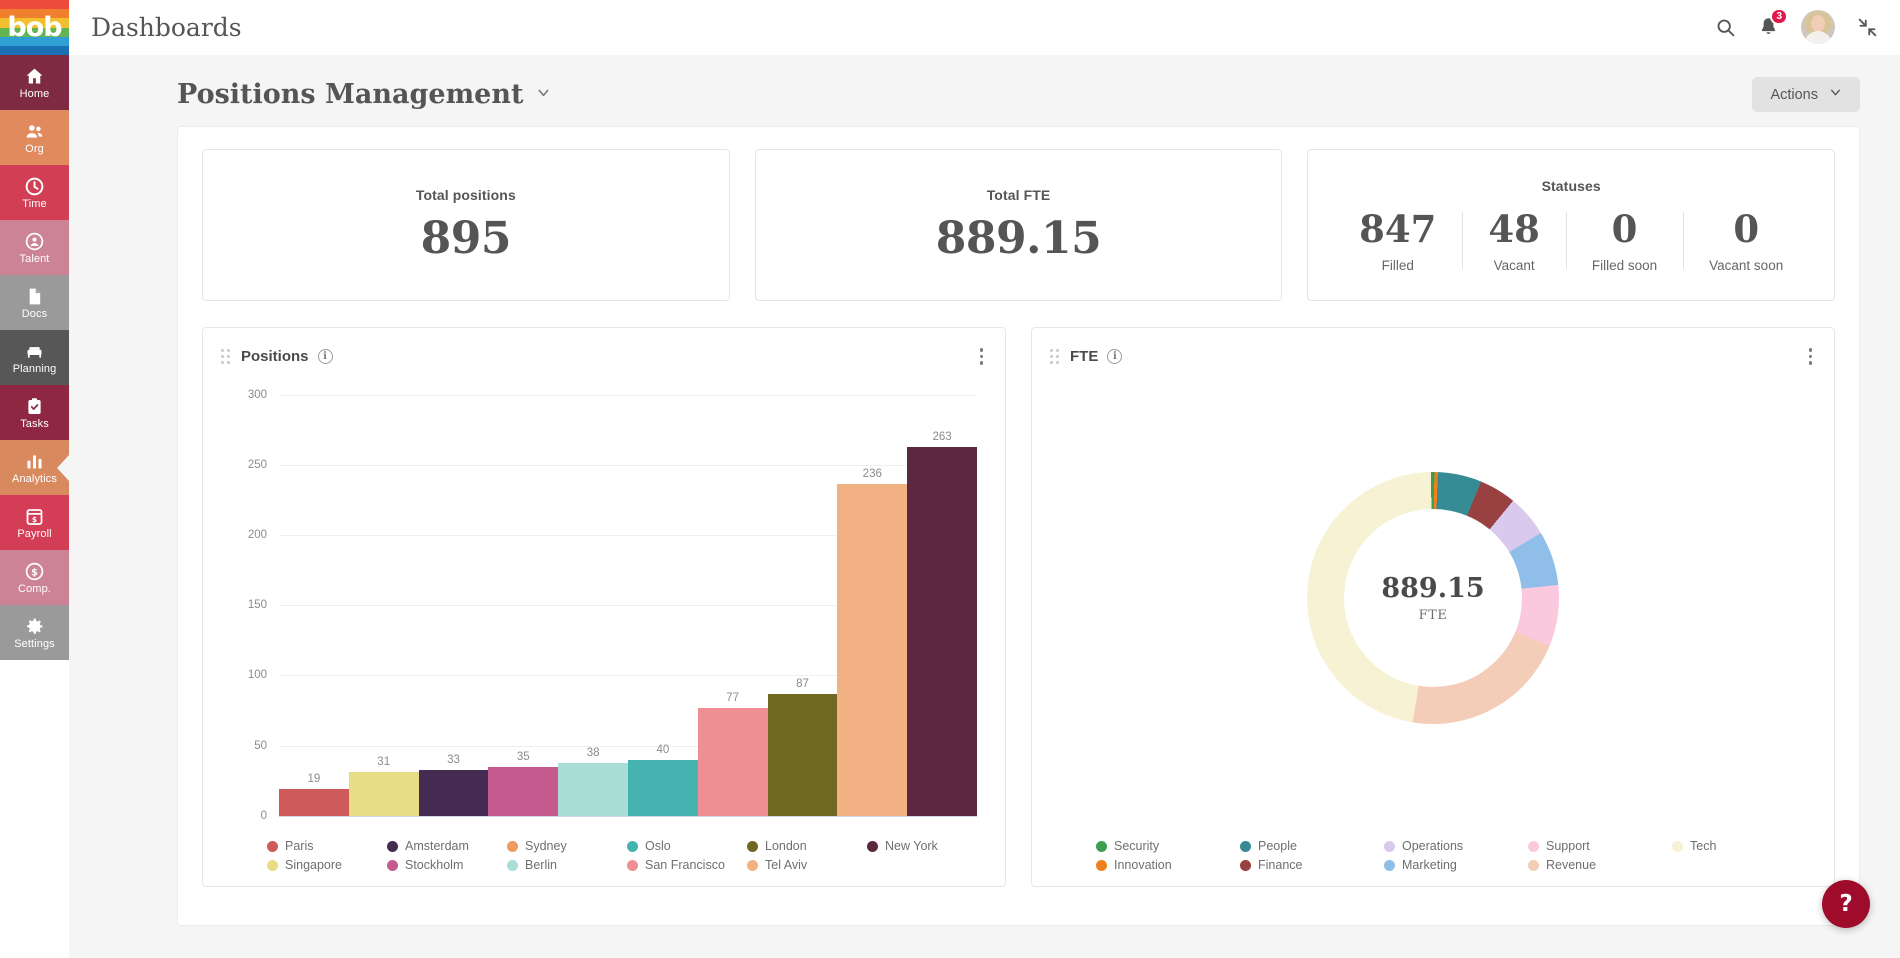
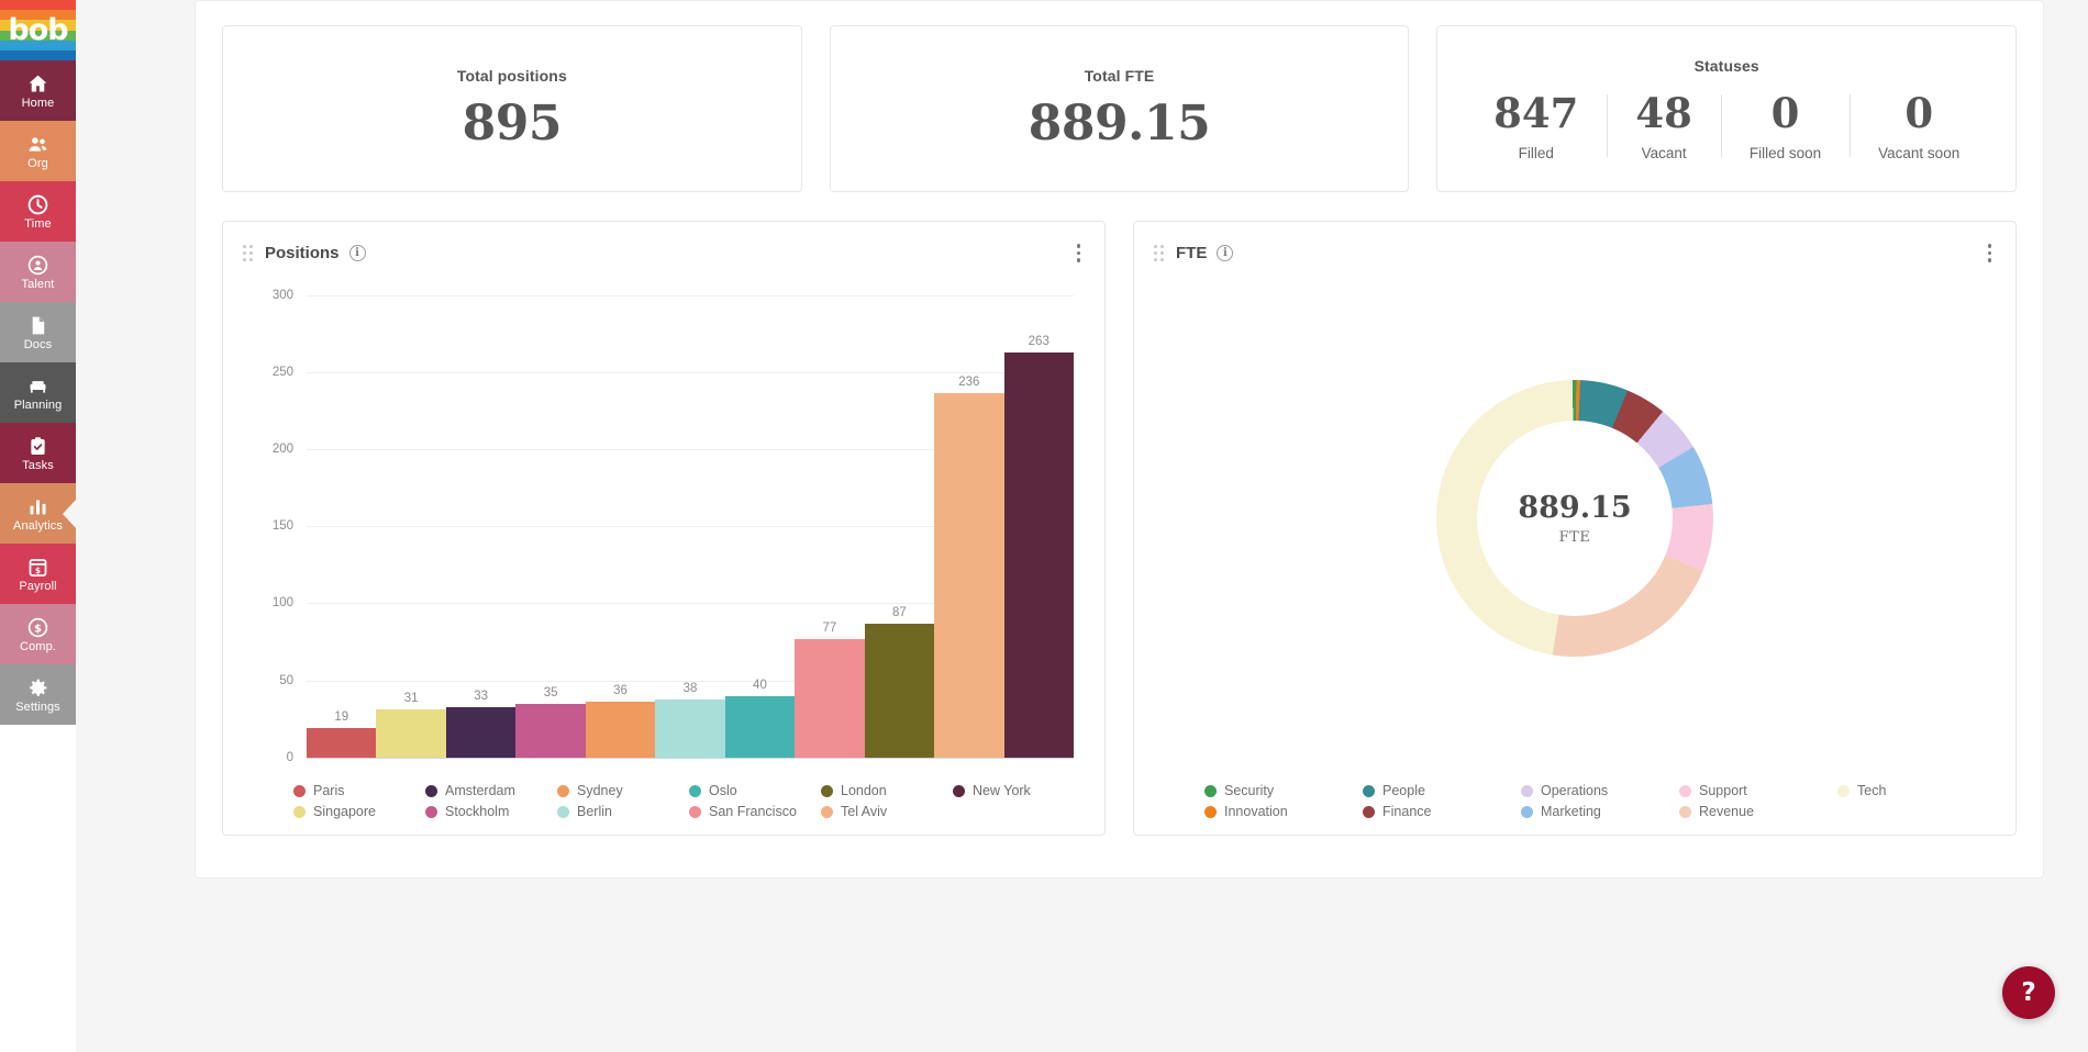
  bob
  Home
  Org
  Time
  Talent
  Docs
  Planning
  Tasks
  Analytics
  $
  Payroll
  $
  Comp.
  Settings
- Dashboards
- 3
- Positions Management
- Actions
  Total positions
  895
  Total FTE
  889.15
  Statuses
  847
  Filled
  48
  Vacant
  0
  Filled soon
  0
  Vacant soon
  Positions
  i
  0
  50
  100
  150
  200
  250
  300
  19
  31
  33
  35
+ 36
  38
  40
  77
  87
  236
  263
  Paris
  Amsterdam
  Sydney
  Oslo
  London
  New York
  Singapore
  Stockholm
  Berlin
  San Francisco
  Tel Aviv
  FTE
  i
  889.15
  FTE
  Security
  People
  Operations
  Support
  Tech
  Innovation
  Finance
  Marketing
  Revenue
  ?
